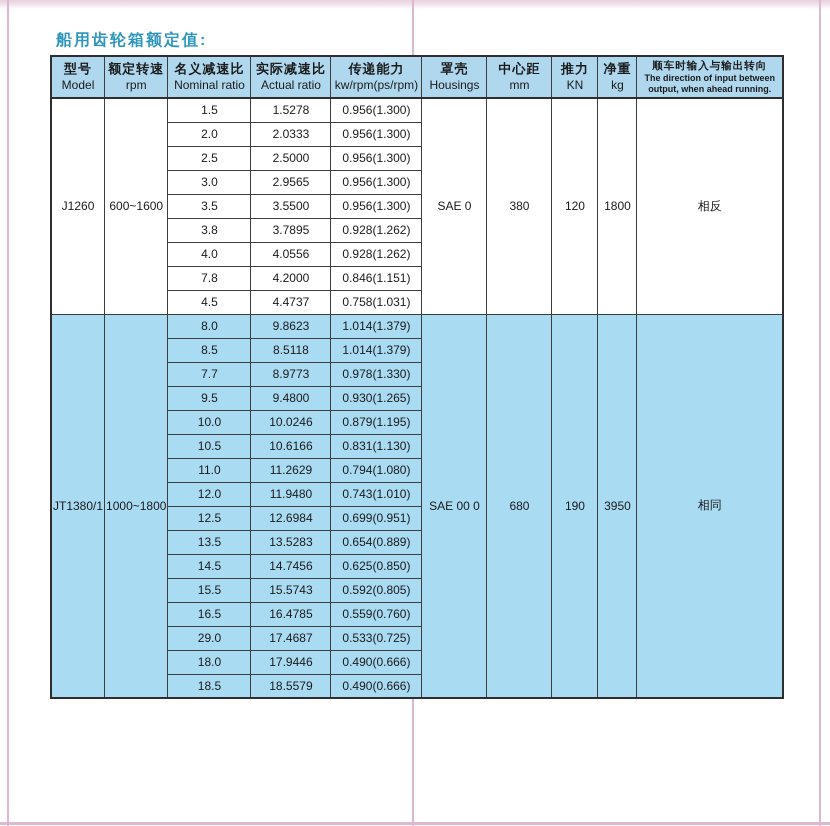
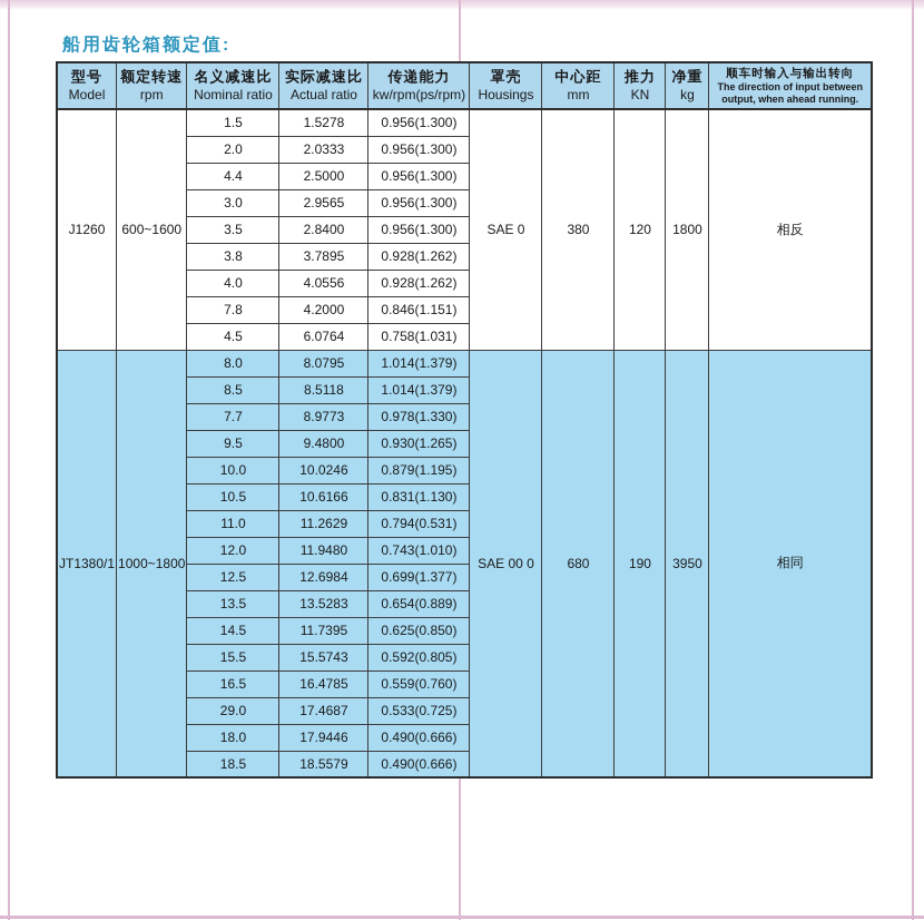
  船用齿轮箱额定值:
  型号Model	额定转速rpm	名义减速比Nominal ratio	实际减速比Actual ratio	传递能力kw/rpm(ps/rpm)	罩壳Housings	中心距mm	推力KN	净重kg	顺车时输入与输出转向The direction of input between output, when ahead running.
  J1260	600~1600	1.5	1.5278	0.956(1.300)	SAE 0	380	120	1800	相反
  2.0	2.0333	0.956(1.300)
- 2.5	2.5000	0.956(1.300)
+ 4.4	2.5000	0.956(1.300)
  3.0	2.9565	0.956(1.300)
- 3.5	3.5500	0.956(1.300)
+ 3.5	2.8400	0.956(1.300)
  3.8	3.7895	0.928(1.262)
  4.0	4.0556	0.928(1.262)
  7.8	4.2000	0.846(1.151)
- 4.5	4.4737	0.758(1.031)
+ 4.5	6.0764	0.758(1.031)
- JT1380/1	1000~1800	8.0	9.8623	1.014(1.379)	SAE 00 0	680	190	3950	相同
+ JT1380/1	1000~1800	8.0	8.0795	1.014(1.379)	SAE 00 0	680	190	3950	相同
  8.5	8.5118	1.014(1.379)
  7.7	8.9773	0.978(1.330)
  9.5	9.4800	0.930(1.265)
  10.0	10.0246	0.879(1.195)
  10.5	10.6166	0.831(1.130)
- 11.0	11.2629	0.794(1.080)
+ 11.0	11.2629	0.794(0.531)
  12.0	11.9480	0.743(1.010)
- 12.5	12.6984	0.699(0.951)
+ 12.5	12.6984	0.699(1.377)
  13.5	13.5283	0.654(0.889)
- 14.5	14.7456	0.625(0.850)
+ 14.5	11.7395	0.625(0.850)
  15.5	15.5743	0.592(0.805)
  16.5	16.4785	0.559(0.760)
  29.0	17.4687	0.533(0.725)
  18.0	17.9446	0.490(0.666)
  18.5	18.5579	0.490(0.666)
